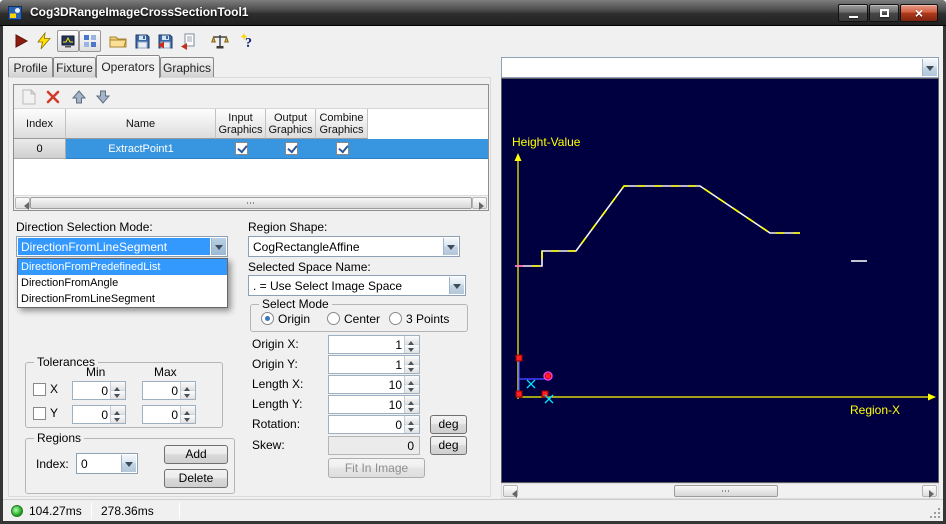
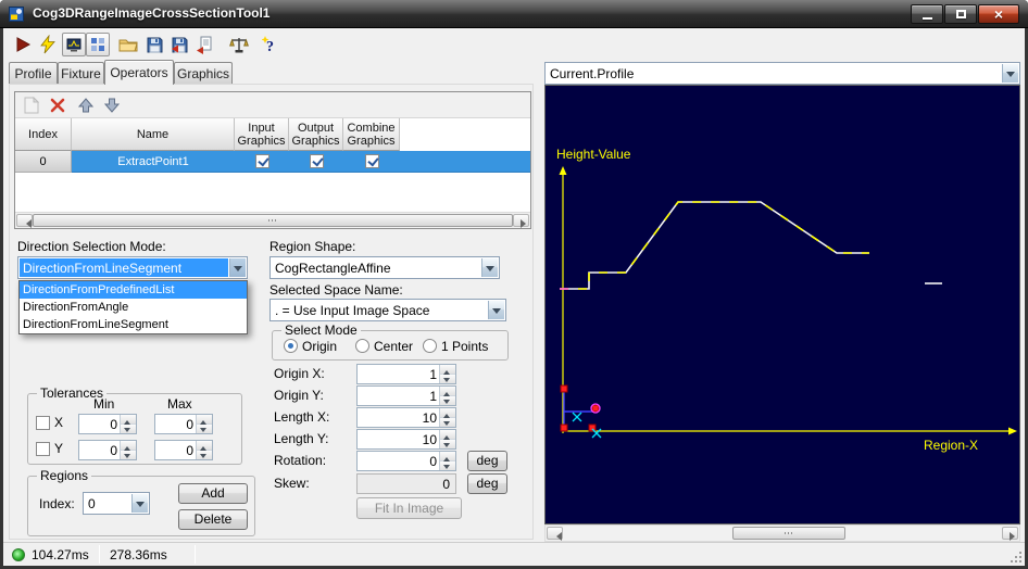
  Cog3DRangeImageCrossSectionTool1
  ×
  ?
  Profile
  Fixture
  Operators
  Graphics
  Index
  Name
  Input
  Graphics
  Output
  Graphics
  Combine
  Graphics
  0
  ExtractPoint1
  Direction Selection Mode:
  DirectionFromLineSegment
  Tolerances
  Min
  Max
  X
  0
  0
  Y
  0
  0
  Regions
  Index:
  0
  Add
  Delete
  Region Shape:
  CogRectangleAffine
  Selected Space Name:
- . = Use Select Image Space
+ . = Use Input Image Space
  Select Mode
  Origin
  Center
- 3 Points
+ 1 Points
  Origin X:
  1
  Origin Y:
  1
  Length X:
  10
  Length Y:
  10
  Rotation:
  0
  deg
  Skew:
  0
  deg
  Fit In Image
+ Current.Profile
  Height-Value
  Region-X
  DirectionFromPredefinedList
  DirectionFromAngle
  DirectionFromLineSegment
  104.27ms
  278.36ms
